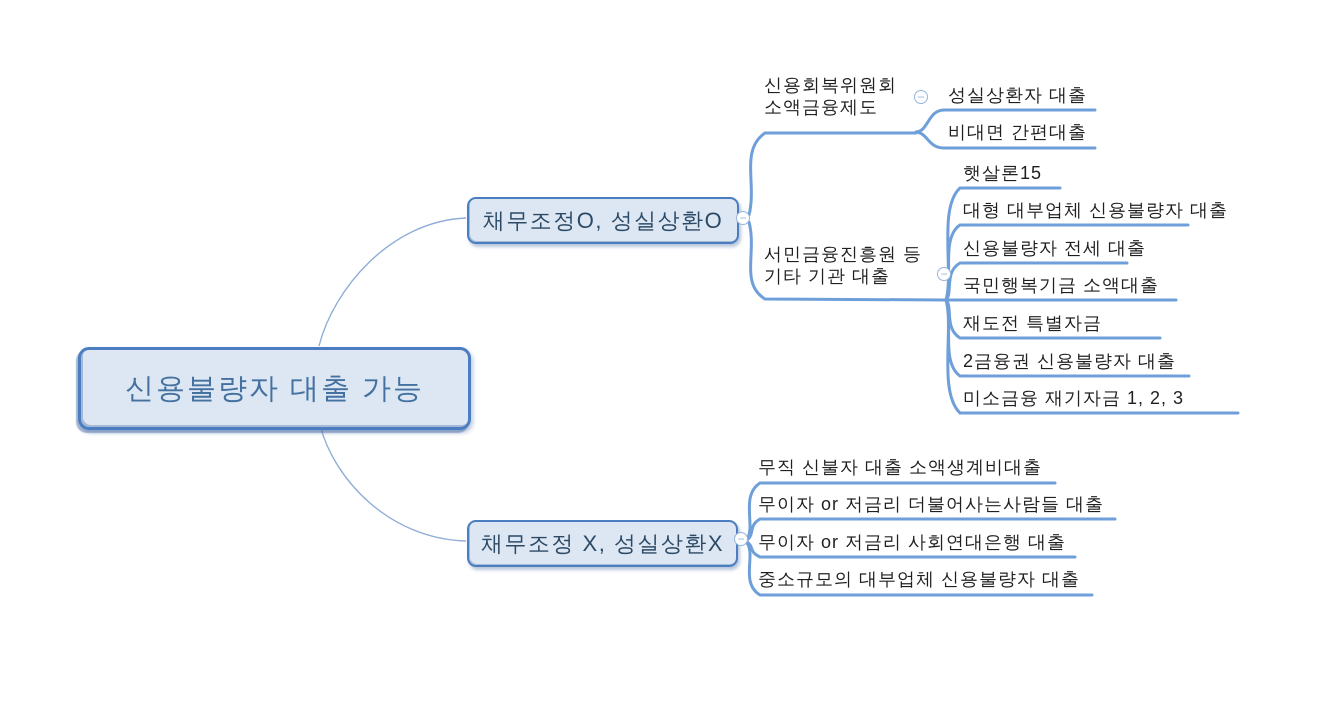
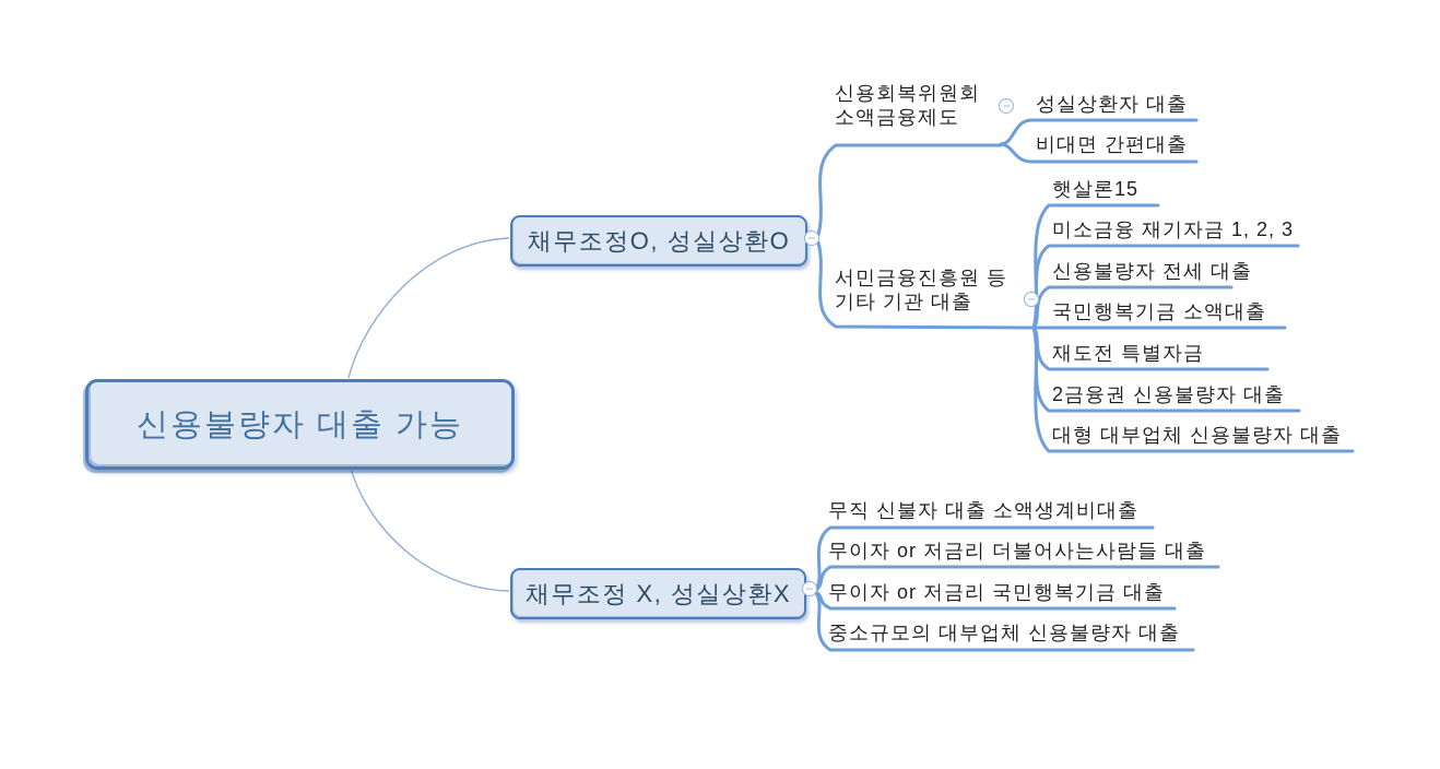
  신용불량자 대출 가능
  채무조정O, 성실상환O
  채무조정 X, 성실상환X
  −
  −
  −
  −
  신용회복위원회
  소액금융제도
  서민금융진흥원 등
  기타 기관 대출
  성실상환자 대출
  비대면 간편대출
  햇살론15
- 대형 대부업체 신용불량자 대출
+ 미소금융 재기자금 1, 2, 3
  신용불량자 전세 대출
  국민행복기금 소액대출
  재도전 특별자금
  2금융권 신용불량자 대출
- 미소금융 재기자금 1, 2, 3
+ 대형 대부업체 신용불량자 대출
  무직 신불자 대출 소액생계비대출
  무이자 or 저금리 더불어사는사람들 대출
- 무이자 or 저금리 사회연대은행 대출
+ 무이자 or 저금리 국민행복기금 대출
  중소규모의 대부업체 신용불량자 대출
